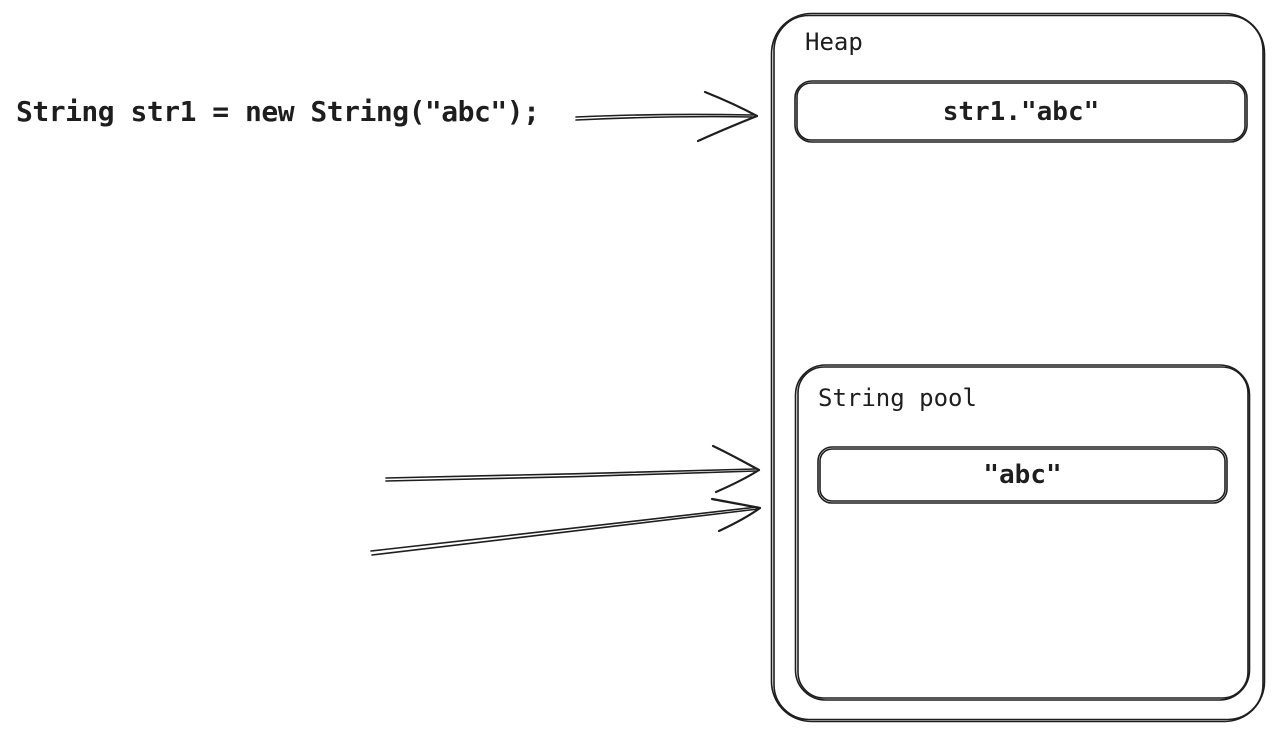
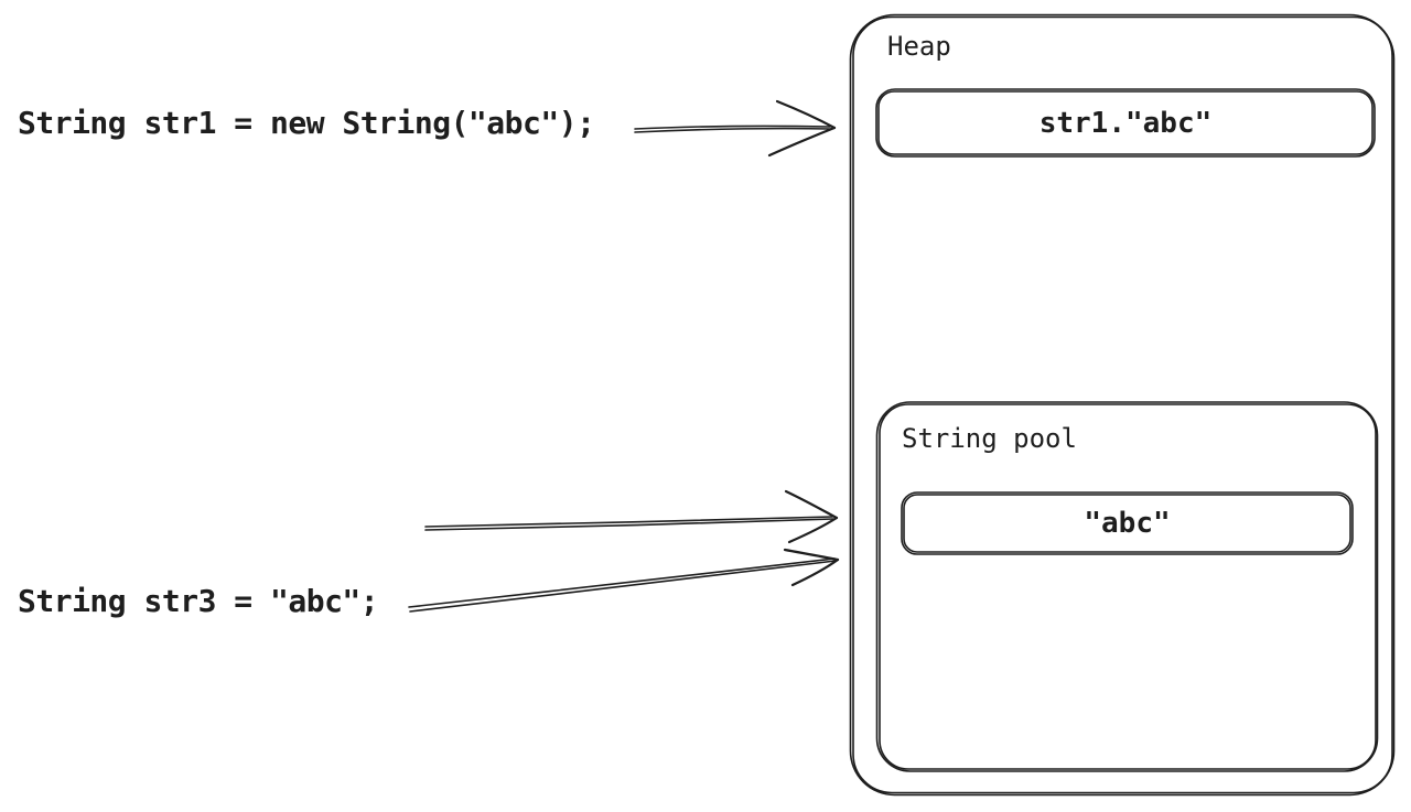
  String str1 = new String("abc");
+ String str3 = "abc";
  Heap
  str1."abc"
  String pool
  "abc"
